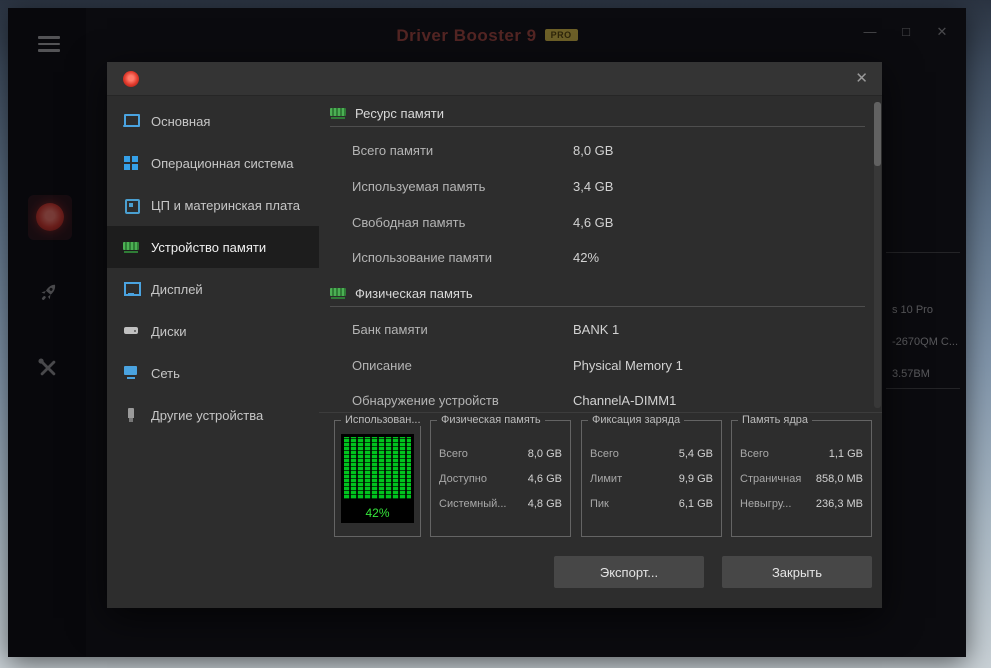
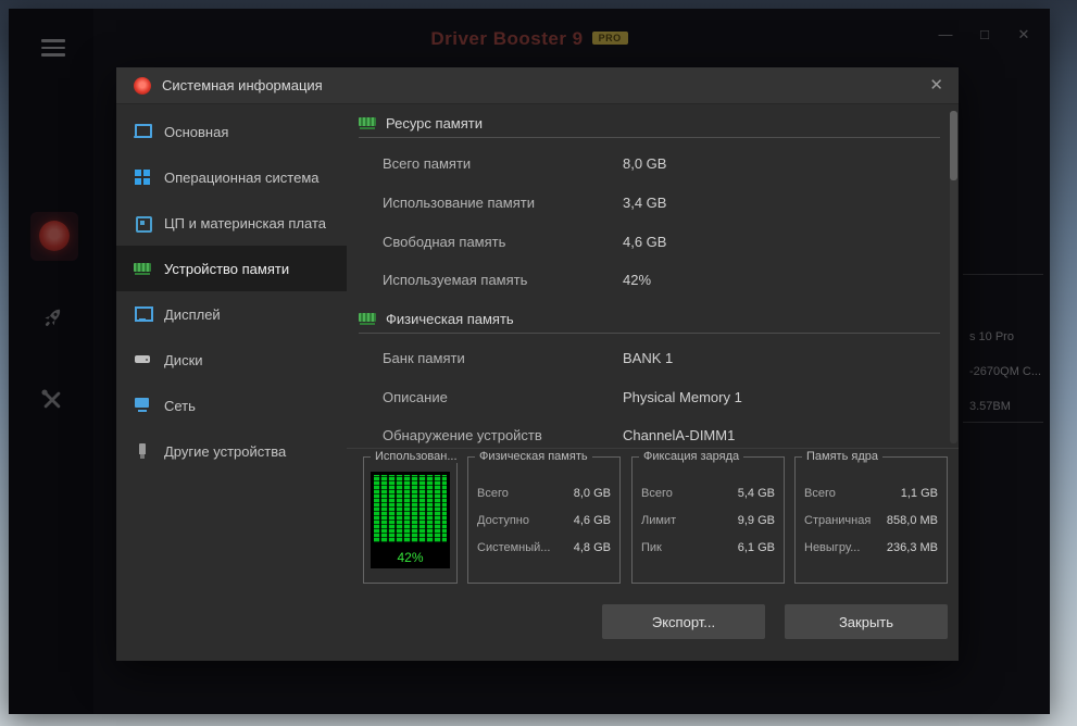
  Driver Booster 9 PRO
  —
  □
  ✕
  s 10 Pro
  -2670QM C...
  3.57BM
+ Системная информация
  ✕
  Основная
  Операционная система
  ЦП и материнская плата
  Устройство памяти
  Дисплей
  Диски
  Сеть
  Другие устройства
  Ресурс памяти
  Всего памяти
  8,0 GB
- Используемая память
+ Использование памяти
  3,4 GB
  Свободная память
  4,6 GB
- Использование памяти
+ Используемая память
  42%
  Физическая память
  Банк памяти
  BANK 1
  Описание
  Physical Memory 1
  Обнаружение устройств
  ChannelA-DIMM1
  Использован...
  42%
  Физическая память
  Всего
  8,0 GB
  Доступно
  4,6 GB
  Системный...
  4,8 GB
  Фиксация заряда
  Всего
  5,4 GB
  Лимит
  9,9 GB
  Пик
  6,1 GB
  Память ядра
  Всего
  1,1 GB
  Страничная
  858,0 MB
  Невыгру...
  236,3 MB
  Экспорт...
  Закрыть
